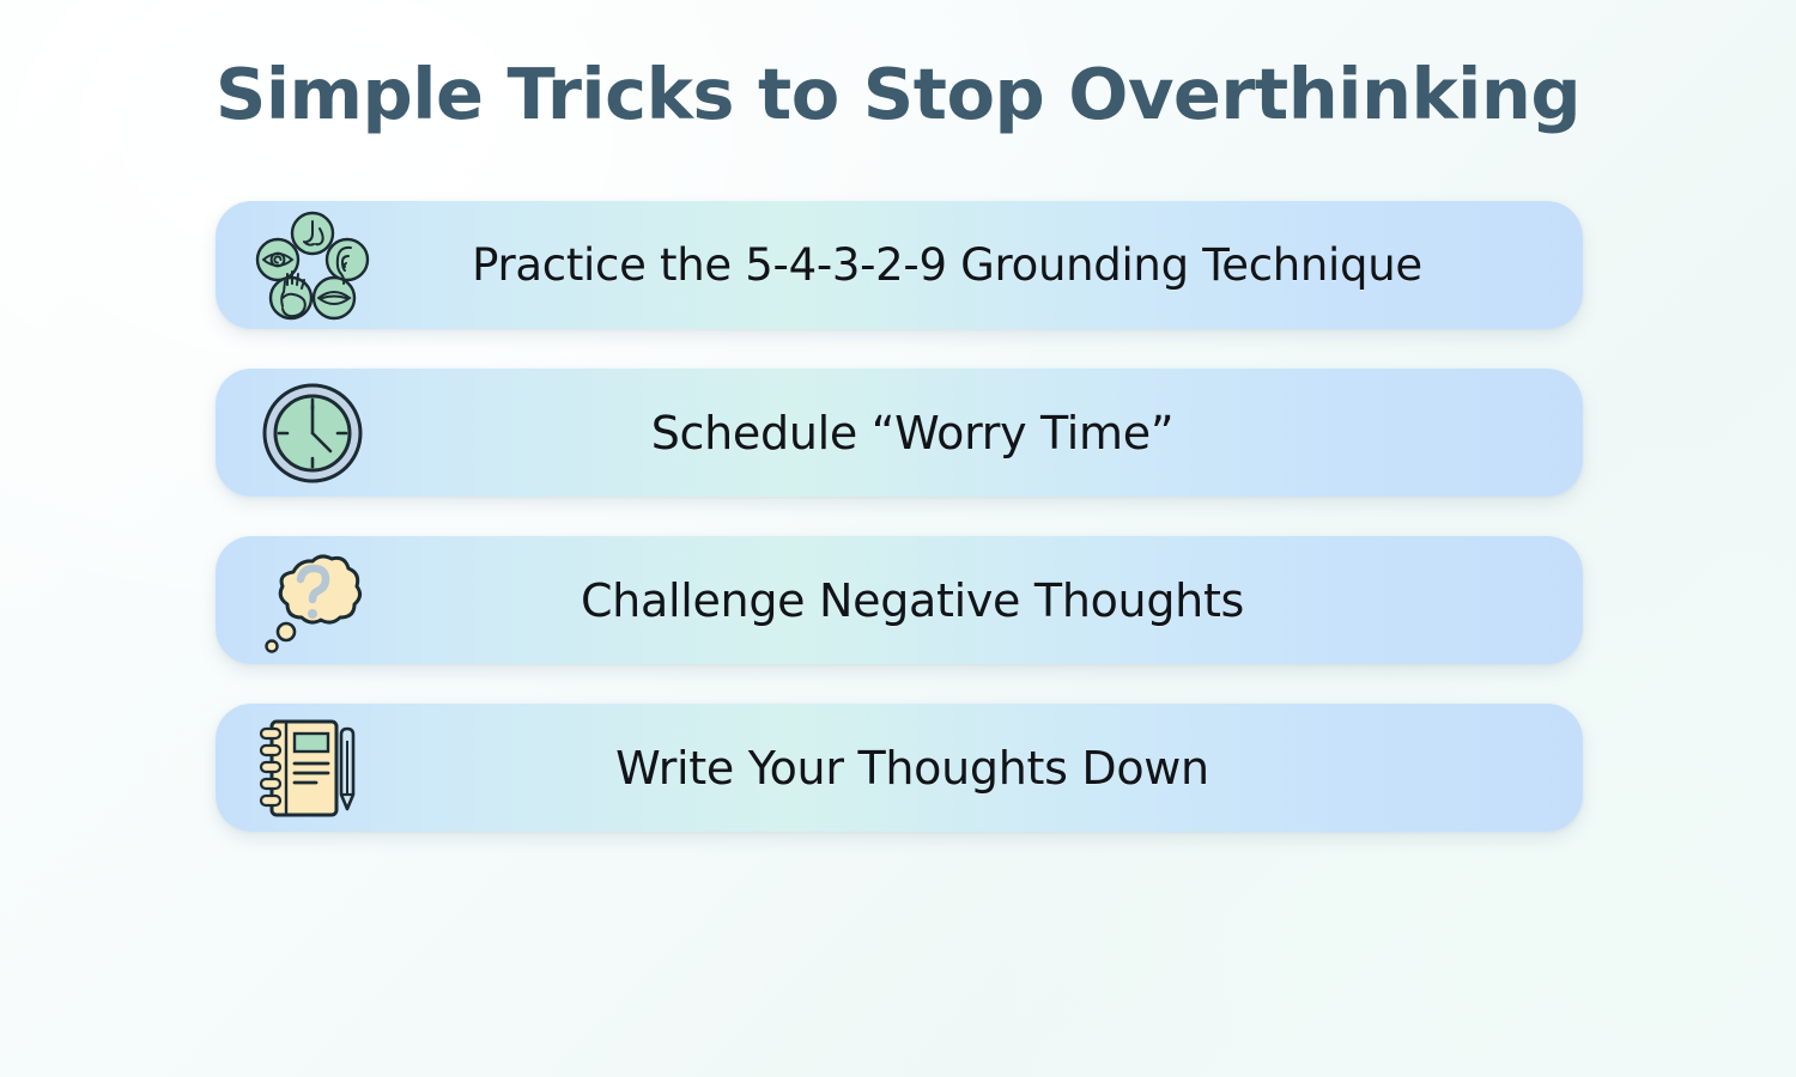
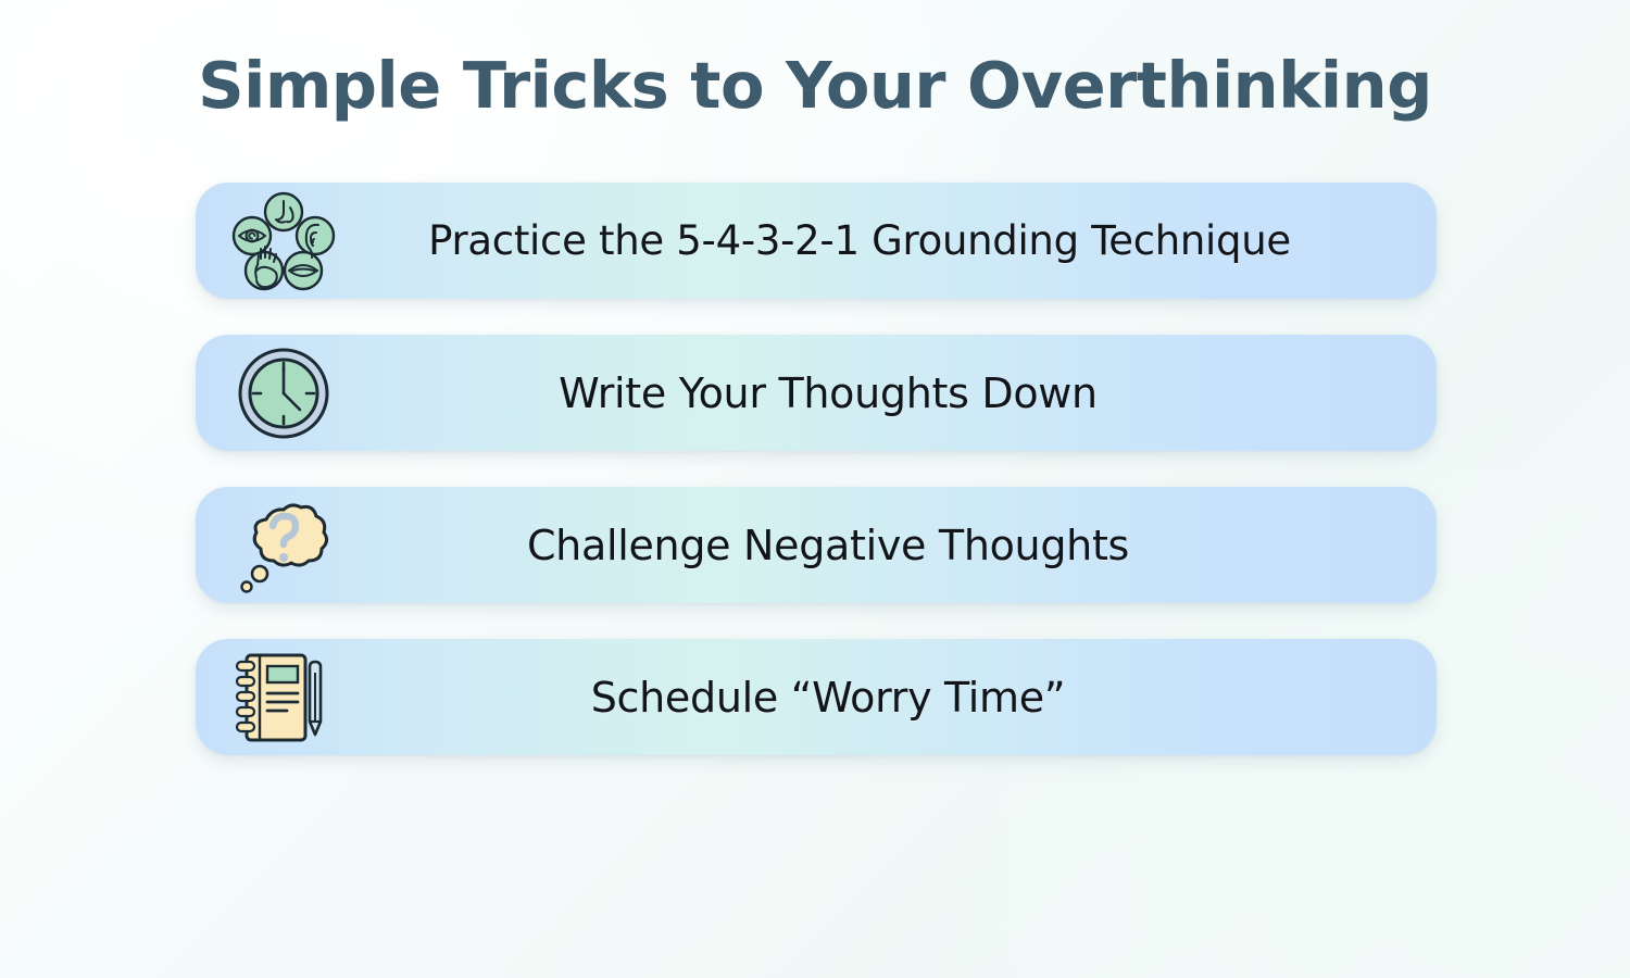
- Simple Tricks to Stop Overthinking
+ Simple Tricks to Your Overthinking
- Practice the 5-4-3-2-9 Grounding Technique
+ Practice the 5-4-3-2-1 Grounding Technique
- Schedule “Worry Time”
+ Write Your Thoughts Down
  Challenge Negative Thoughts
- Write Your Thoughts Down
+ Schedule “Worry Time”
